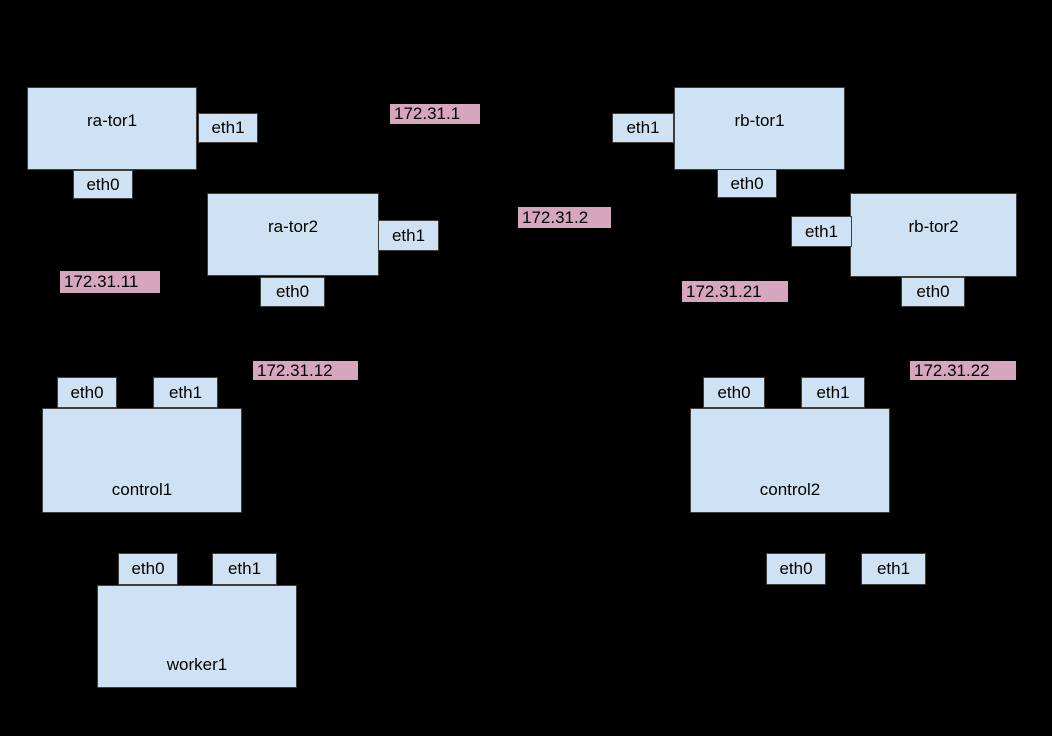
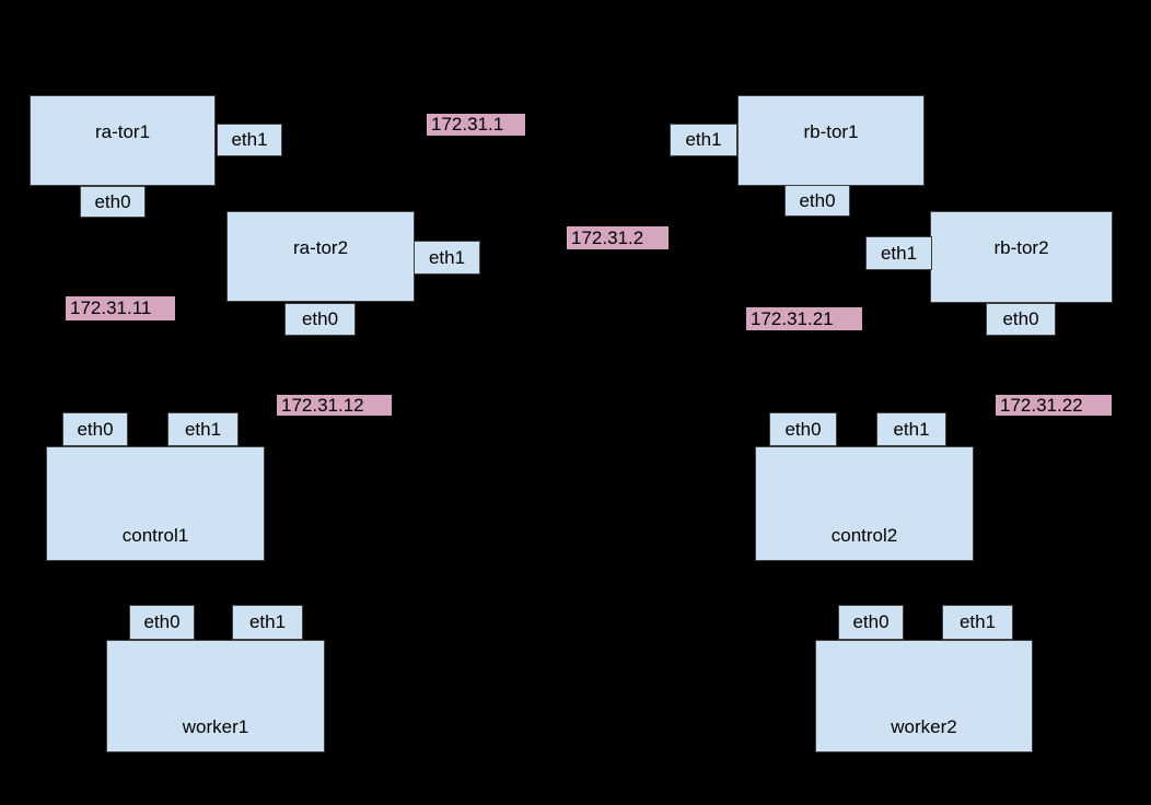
  ra-tor1
  eth0
  eth1
  ra-tor2
  eth0
  eth1
  rb-tor1
  eth0
  eth1
  rb-tor2
  eth0
  eth1
  control1
  eth0
  eth1
  control2
  eth0
  eth1
  worker1
  eth0
  eth1
+ worker2
  eth0
  eth1
  172.31.1
  172.31.2
  172.31.11
  172.31.12
  172.31.21
  172.31.22
